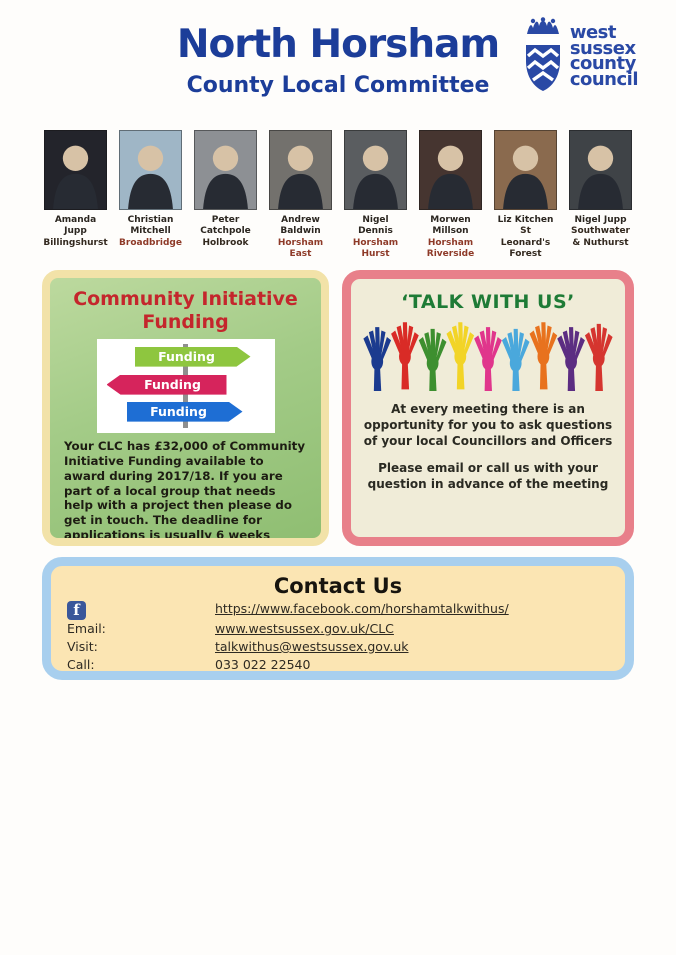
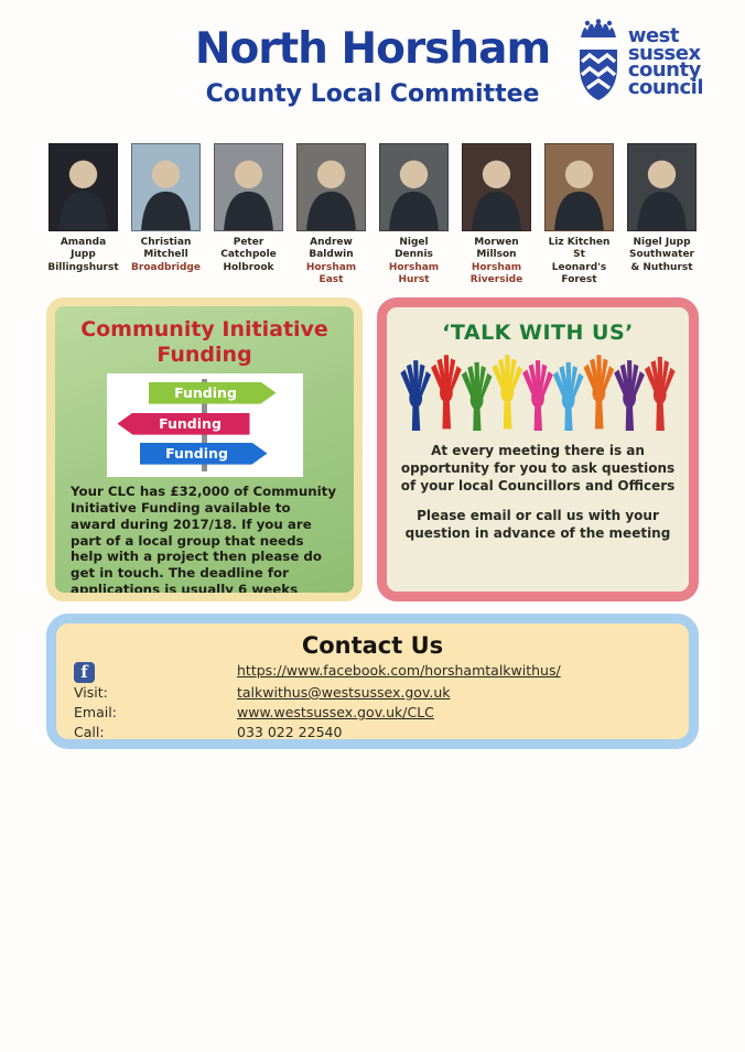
  North Horsham
  County Local Committee
  west
  sussex
  county
  council
  Amanda
  Jupp
  Billingshurst
  Christian
  Mitchell
  Broadbridge
  Peter
  Catchpole
  Holbrook
  Andrew
  Baldwin
  Horsham
  East
  Nigel
  Dennis
  Horsham
  Hurst
  Morwen
  Millson
  Horsham
  Riverside
  Liz Kitchen
  St
  Leonard's
  Forest
  Nigel Jupp
  Southwater
  & Nuthurst
  Community Initiative
  Funding
  Funding
  Funding
  Funding
  Your CLC has £32,000 of Community Initiative Funding available to award during 2017/18. If you are part of a local group that needs help with a project then please do get in touch. The deadline for applications is usually 6 weeks
  ‘TALK WITH US’
  At every meeting there is an opportunity for you to ask questions of your local Councillors and Officers
  Please email or call us with your question in advance of the meeting
  Contact Us
  f
  https://www.facebook.com/horshamtalkwithus/
- Email:
+ Visit:
- www.westsussex.gov.uk/CLC
+ talkwithus@westsussex.gov.uk
- Visit:
+ Email:
- talkwithus@westsussex.gov.uk
+ www.westsussex.gov.uk/CLC
  Call:
  033 022 22540
